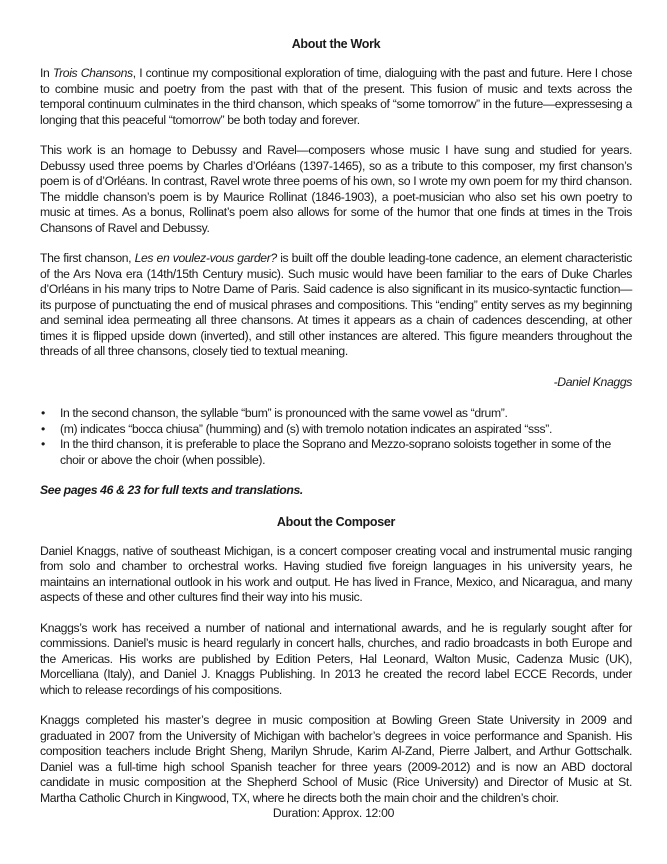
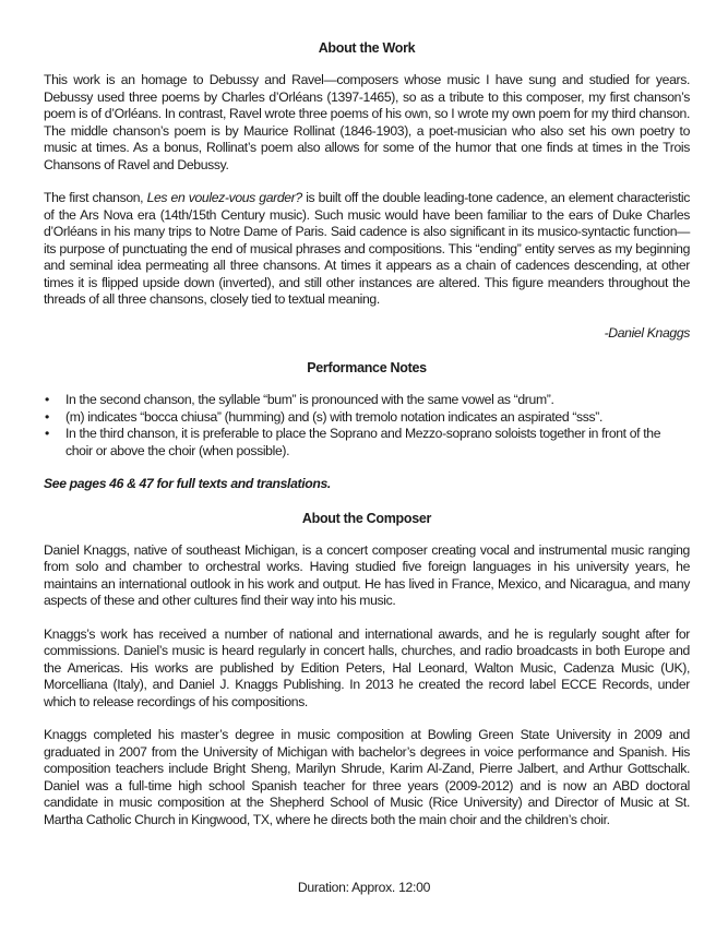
  About the Work
- In Trois Chansons, I continue my compositional exploration of time, dialoguing with the past and future. Here I chose to combine music and poetry from the past with that of the present. This fusion of music and texts across the temporal continuum culminates in the third chanson, which speaks of “some tomorrow” in the future—expressesing a longing that this peaceful “tomorrow” be both today and forever.
  This work is an homage to Debussy and Ravel—composers whose music I have sung and studied for years. Debussy used three poems by Charles d’Orléans (1397-1465), so as a tribute to this composer, my first chanson’s poem is of d’Orléans. In contrast, Ravel wrote three poems of his own, so I wrote my own poem for my third chanson. The middle chanson’s poem is by Maurice Rollinat (1846-1903), a poet-musician who also set his own poetry to music at times. As a bonus, Rollinat’s poem also allows for some of the humor that one finds at times in the Trois Chansons of Ravel and Debussy.
  The first chanson, Les en voulez-vous garder? is built off the double leading-tone cadence, an element characteristic of the Ars Nova era (14th/15th Century music). Such music would have been familiar to the ears of Duke Charles d’Orléans in his many trips to Notre Dame of Paris. Said cadence is also significant in its musico-syntactic function—its purpose of punctuating the end of musical phrases and compositions. This “ending” entity serves as my beginning and seminal idea permeating all three chansons. At times it appears as a chain of cadences descending, at other times it is flipped upside down (inverted), and still other instances are altered. This figure meanders throughout the threads of all three chansons, closely tied to textual meaning.
  -Daniel Knaggs
+ Performance Notes
  •
  In the second chanson, the syllable “bum” is pronounced with the same vowel as “drum”.
  •
  (m) indicates “bocca chiusa” (humming) and (s) with tremolo notation indicates an aspirated “sss”.
  •
- In the third chanson, it is preferable to place the Soprano and Mezzo-soprano soloists together in some of the choir or above the choir (when possible).
+ In the third chanson, it is preferable to place the Soprano and Mezzo-soprano soloists together in front of the choir or above the choir (when possible).
- See pages 46 & 23 for full texts and translations.
+ See pages 46 & 47 for full texts and translations.
  About the Composer
  Daniel Knaggs, native of southeast Michigan, is a concert composer creating vocal and instrumental music ranging from solo and chamber to orchestral works. Having studied five foreign languages in his university years, he maintains an international outlook in his work and output. He has lived in France, Mexico, and Nicaragua, and many aspects of these and other cultures find their way into his music.
  Knaggs’s work has received a number of national and international awards, and he is regularly sought after for commissions. Daniel’s music is heard regularly in concert halls, churches, and radio broadcasts in both Europe and the Americas. His works are published by Edition Peters, Hal Leonard, Walton Music, Cadenza Music (UK), Morcelliana (Italy), and Daniel J. Knaggs Publishing. In 2013 he created the record label ECCE Records, under which to release recordings of his compositions.
  Knaggs completed his master’s degree in music composition at Bowling Green State University in 2009 and graduated in 2007 from the University of Michigan with bachelor’s degrees in voice performance and Spanish. His composition teachers include Bright Sheng, Marilyn Shrude, Karim Al-Zand, Pierre Jalbert, and Arthur Gottschalk. Daniel was a full-time high school Spanish teacher for three years (2009-2012) and is now an ABD doctoral candidate in music composition at the Shepherd School of Music (Rice University) and Director of Music at St. Martha Catholic Church in Kingwood, TX, where he directs both the main choir and the children’s choir.
  Duration: Approx. 12:00
